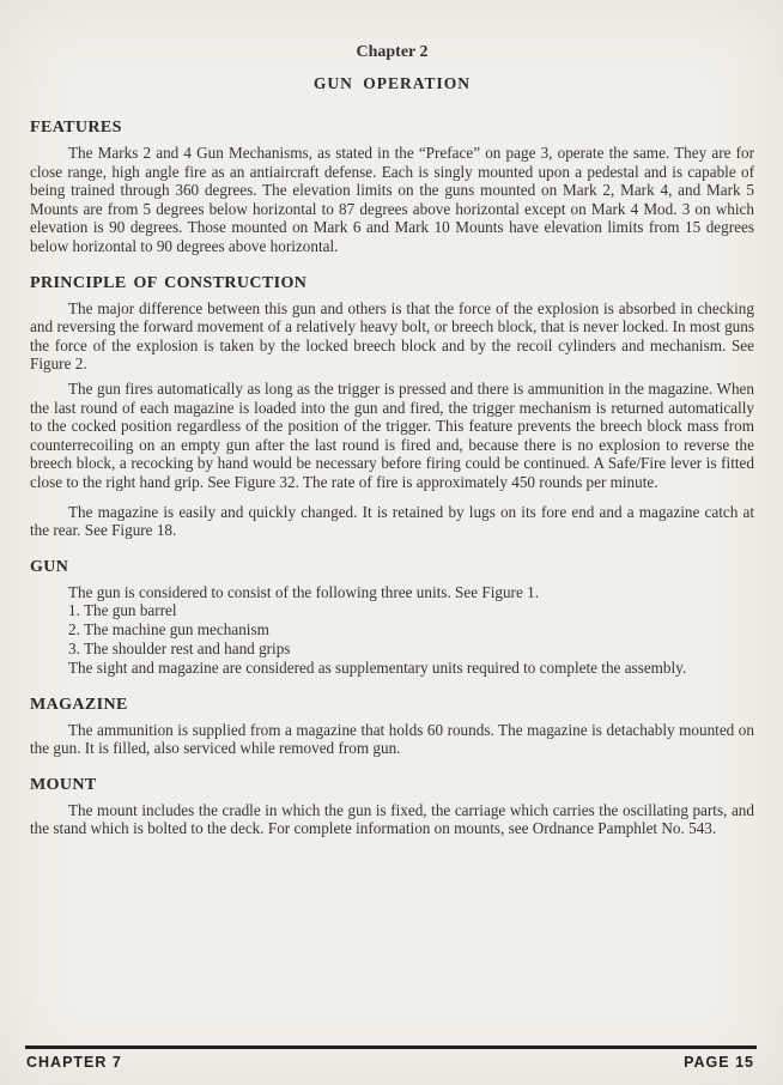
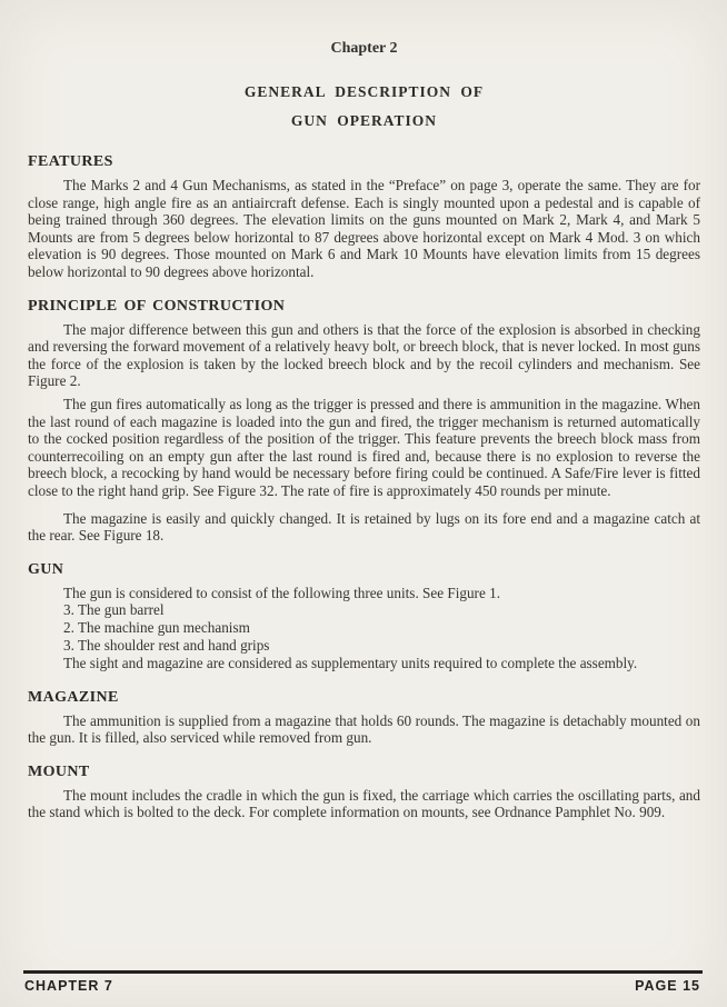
  Chapter 2
+ GENERAL DESCRIPTION OF
  GUN OPERATION
  FEATURES
  The Marks 2 and 4 Gun Mechanisms, as stated in the “Preface” on page 3, operate the same. They are for close range, high angle fire as an antiaircraft defense. Each is singly mounted upon a pedestal and is capable of being trained through 360 degrees. The elevation limits on the guns mounted on Mark 2, Mark 4, and Mark 5 Mounts are from 5 degrees below horizontal to 87 degrees above horizontal except on Mark 4 Mod. 3 on which elevation is 90 degrees. Those mounted on Mark 6 and Mark 10 Mounts have elevation limits from 15 degrees below horizontal to 90 degrees above horizontal.
  PRINCIPLE OF CONSTRUCTION
  The major difference between this gun and others is that the force of the explosion is absorbed in checking and reversing the forward movement of a relatively heavy bolt, or breech block, that is never locked. In most guns the force of the explosion is taken by the locked breech block and by the recoil cylinders and mechanism. See Figure 2.
  The gun fires automatically as long as the trigger is pressed and there is ammunition in the magazine. When the last round of each magazine is loaded into the gun and fired, the trigger mechanism is returned automatically to the cocked position regardless of the position of the trigger. This feature prevents the breech block mass from counterrecoiling on an empty gun after the last round is fired and, because there is no explosion to reverse the breech block, a recocking by hand would be necessary before firing could be continued. A Safe/Fire lever is fitted close to the right hand grip. See Figure 32. The rate of fire is approximately 450 rounds per minute.
  The magazine is easily and quickly changed. It is retained by lugs on its fore end and a magazine catch at the rear. See Figure 18.
  GUN
  The gun is considered to consist of the following three units. See Figure 1.
- 1. The gun barrel
+ 3. The gun barrel
  2. The machine gun mechanism
  3. The shoulder rest and hand grips
  The sight and magazine are considered as supplementary units required to complete the assembly.
  MAGAZINE
  The ammunition is supplied from a magazine that holds 60 rounds. The magazine is detachably mounted on the gun. It is filled, also serviced while removed from gun.
  MOUNT
- The mount includes the cradle in which the gun is fixed, the carriage which carries the oscillating parts, and the stand which is bolted to the deck. For complete information on mounts, see Ordnance Pamphlet No. 543.
+ The mount includes the cradle in which the gun is fixed, the carriage which carries the oscillating parts, and the stand which is bolted to the deck. For complete information on mounts, see Ordnance Pamphlet No. 909.
  CHAPTER 7
  PAGE 15
